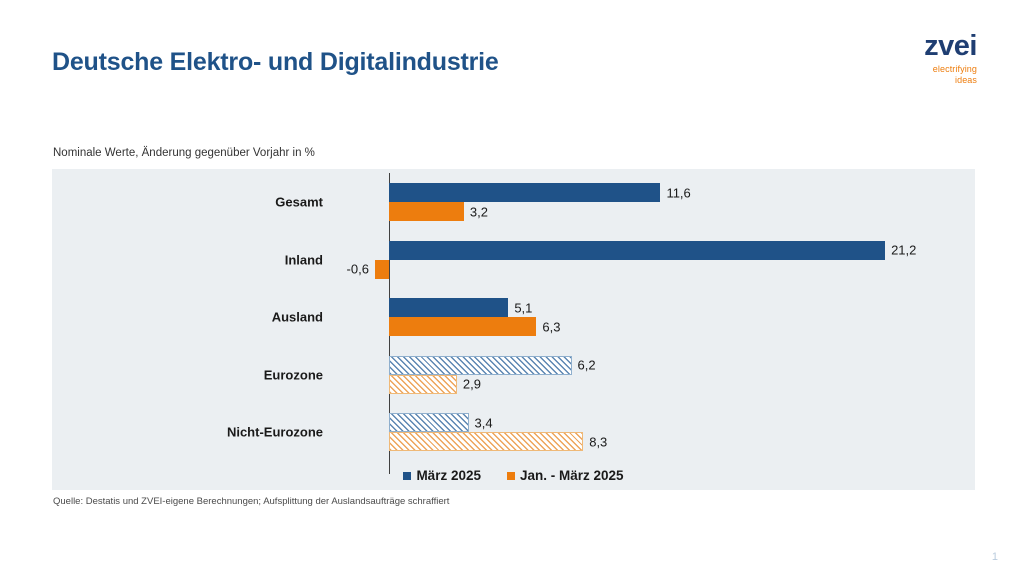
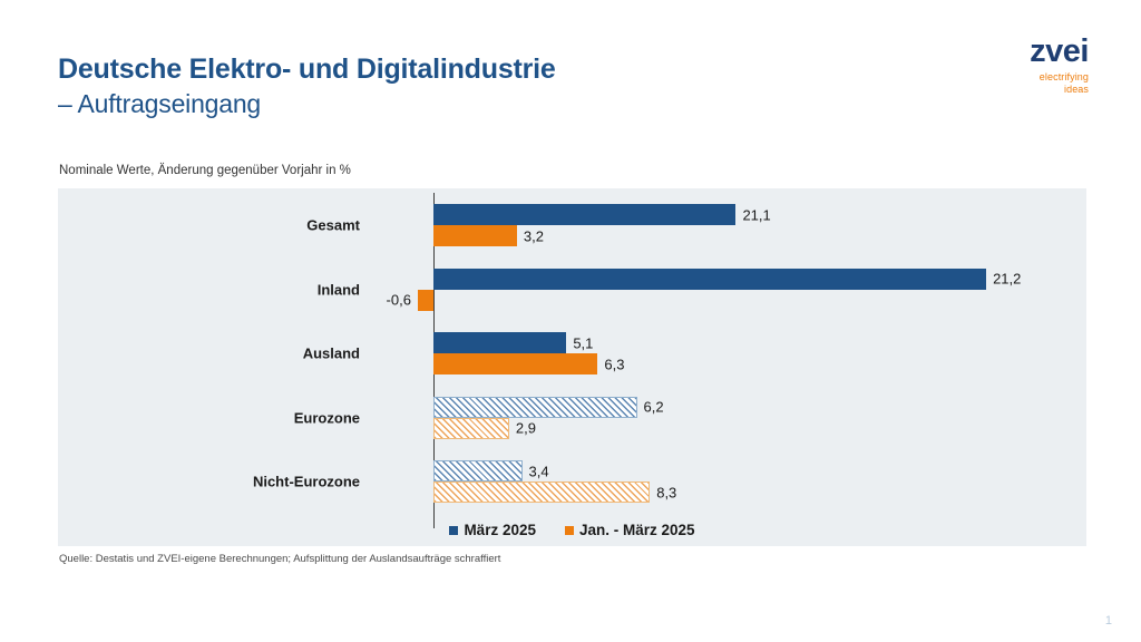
  Deutsche Elektro- und Digitalindustrie
+ – Auftragseingang
  zvei
  electrifying
  ideas
  Nominale Werte, Änderung gegenüber Vorjahr in %
  Gesamt
  Inland
  Ausland
  Eurozone
  Nicht-Eurozone
- 11,6
+ 21,1
  3,2
  21,2
  -0,6
  5,1
  6,3
  6,2
  2,9
  3,4
  8,3
  März 2025
  Jan. - März 2025
  Quelle: Destatis und ZVEI-eigene Berechnungen; Aufsplittung der Auslandsaufträge schraffiert
  1
